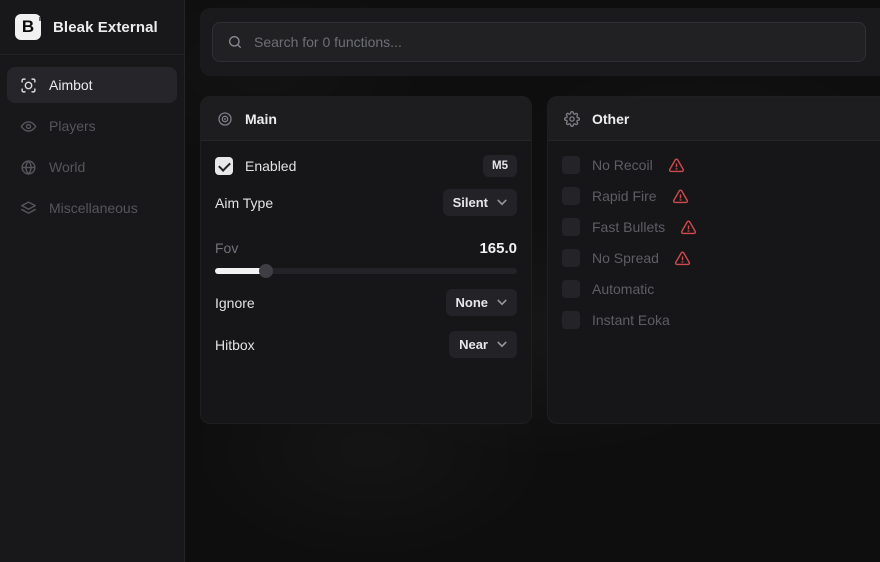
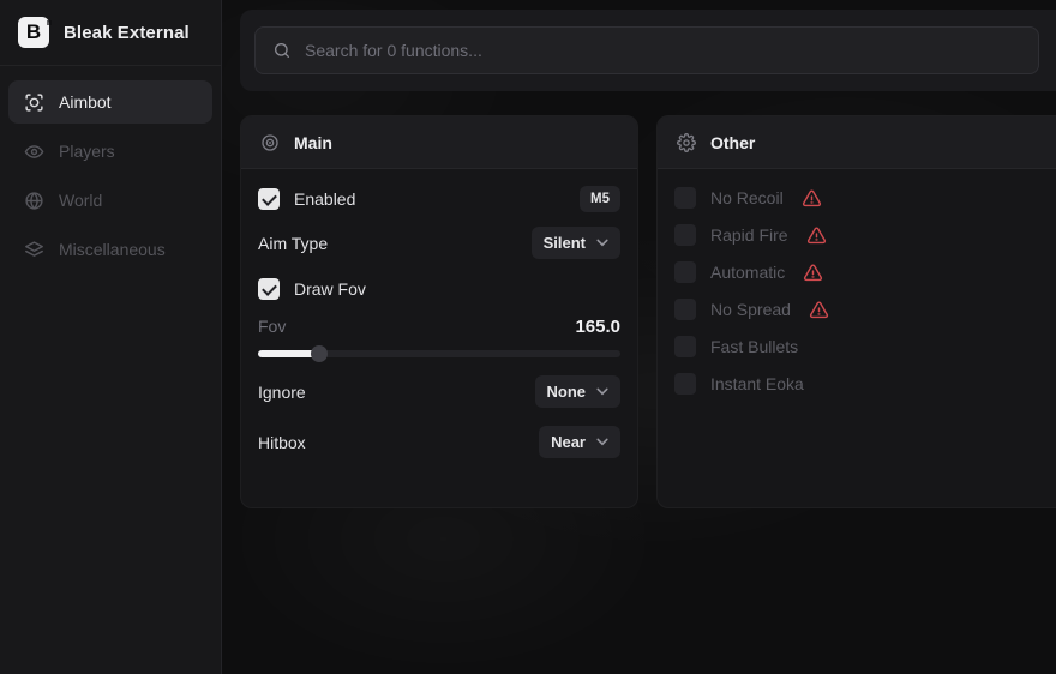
  B
  Bleak External
  Aimbot
  Players
  World
  Miscellaneous
  Search for 0 functions...
  Main
  Enabled
  M5
  Aim Type
  Silent
+ Draw Fov
  Fov
  165.0
  Ignore
  None
  Hitbox
  Near
  Other
  No Recoil
  Rapid Fire
- Fast Bullets
+ Automatic
  No Spread
- Automatic
+ Fast Bullets
  Instant Eoka
